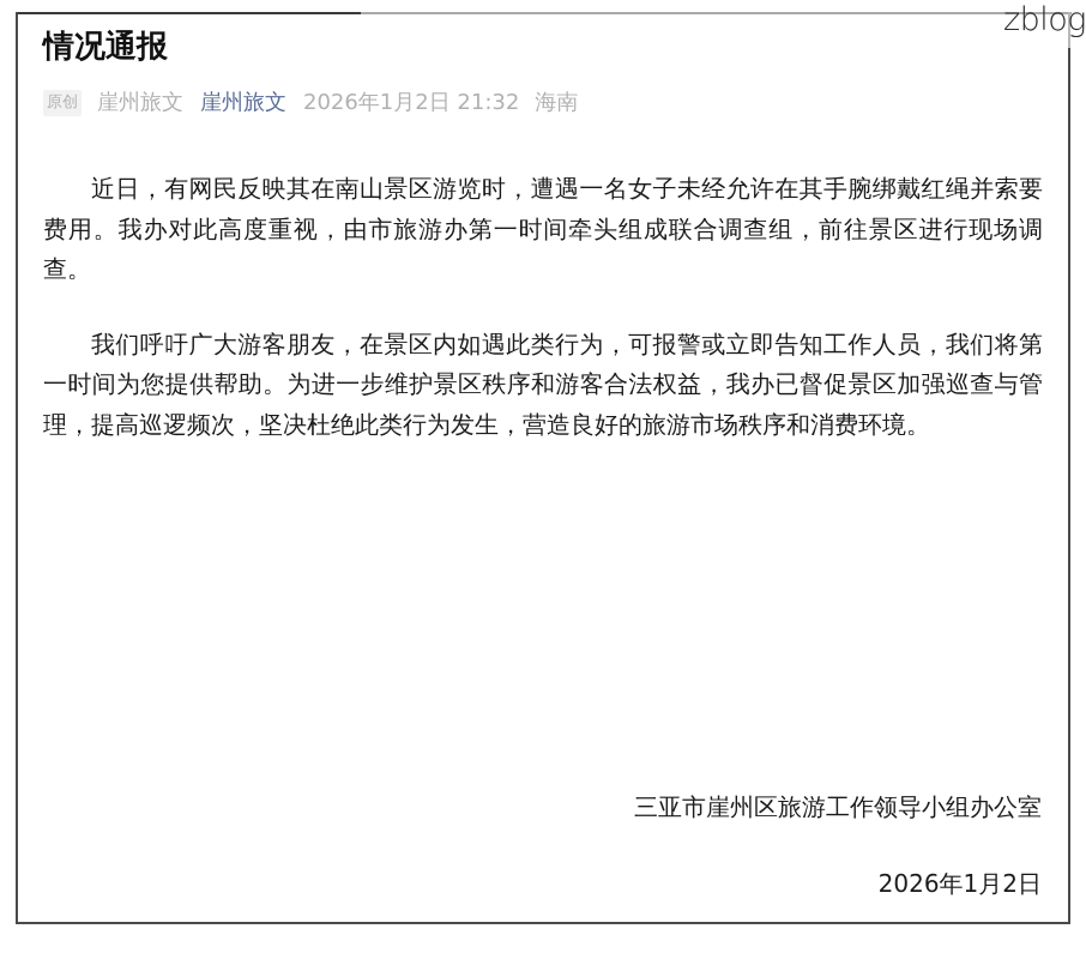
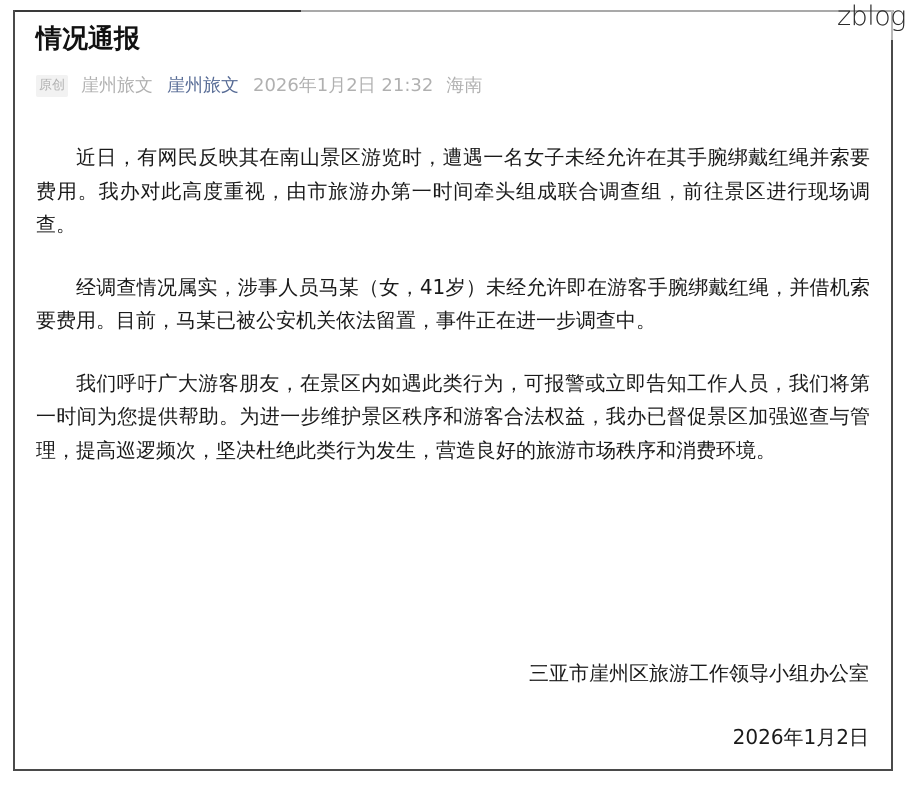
  zblog
  情况通报
  原创
  崖州旅文
  崖州旅文
  2026年1月2日 21:32
  海南
  近日，有网民反映其在南山景区游览时，遭遇一名女子未经允许在其手腕绑戴红绳并索要费用。我办对此高度重视，由市旅游办第一时间牵头组成联合调查组，前往景区进行现场调查。
+ 经调查情况属实，涉事人员马某（女，41岁）未经允许即在游客手腕绑戴红绳，并借机索要费用。目前，马某已被公安机关依法留置，事件正在进一步调查中。
  我们呼吁广大游客朋友，在景区内如遇此类行为，可报警或立即告知工作人员，我们将第一时间为您提供帮助。为进一步维护景区秩序和游客合法权益，我办已督促景区加强巡查与管理，提高巡逻频次，坚决杜绝此类行为发生，营造良好的旅游市场秩序和消费环境。
  三亚市崖州区旅游工作领导小组办公室
  2026年1月2日
